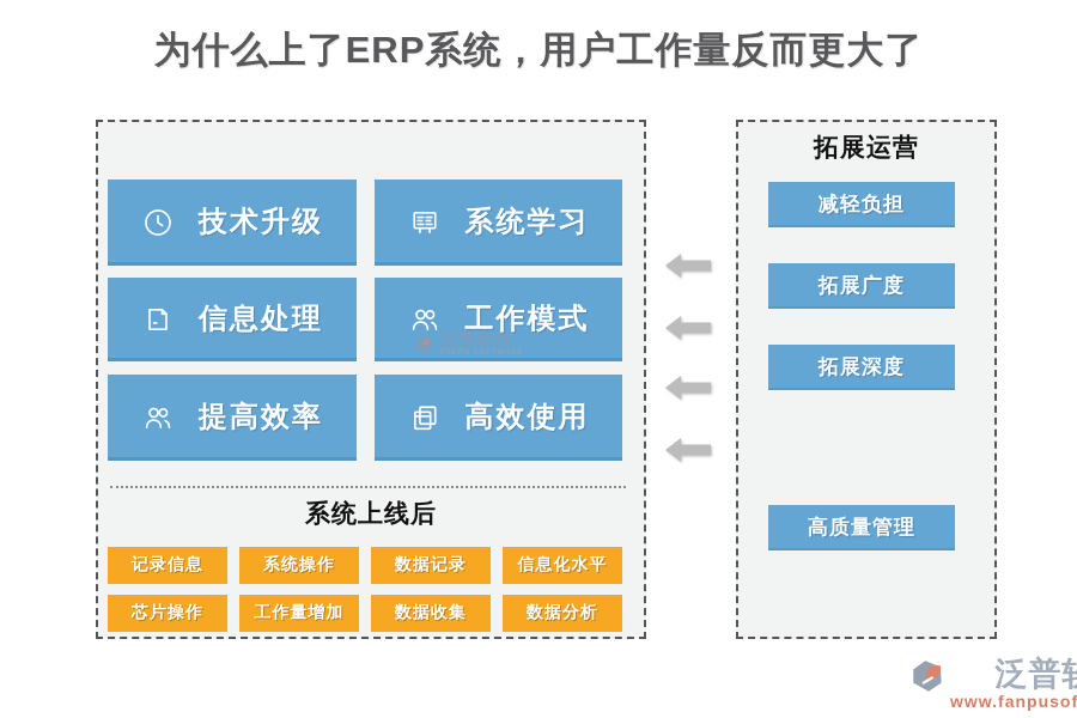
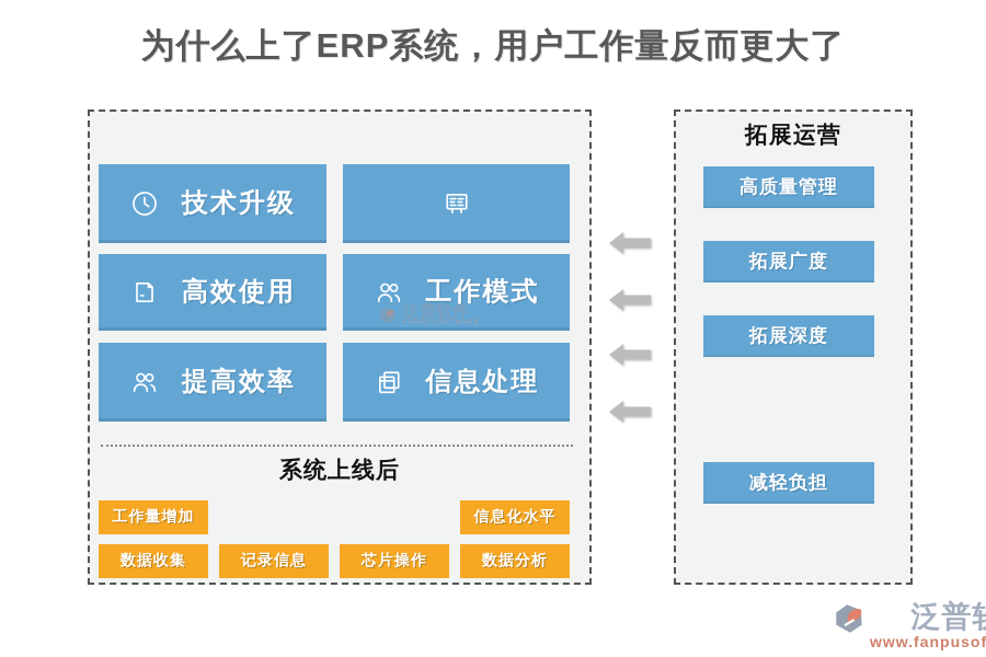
  为什么上了ERP系统，用户工作量反而更大了
  技术升级
- 系统学习
- 信息处理
+ 高效使用
  工作模式
  提高效率
- 高效使用
+ 信息处理
  系统上线后
- 记录信息
+ 工作量增加
- 系统操作
- 数据记录
  信息化水平
- 芯片操作
+ 数据收集
- 工作量增加
+ 记录信息
- 数据收集
+ 芯片操作
  数据分析
  拓展运营
- 减轻负担
+ 高质量管理
  拓展广度
  拓展深度
- 高质量管理
+ 减轻负担
  泛普软件
  www.fanpusof
